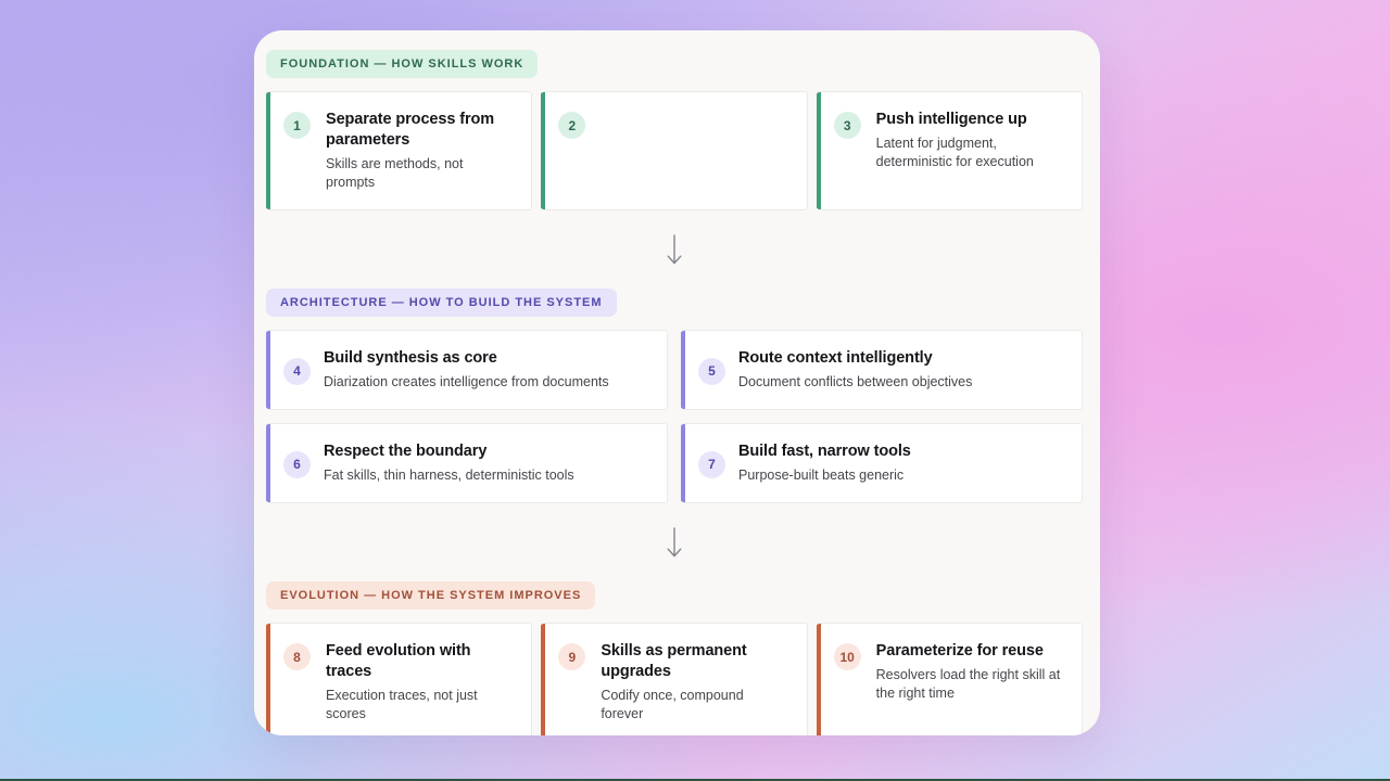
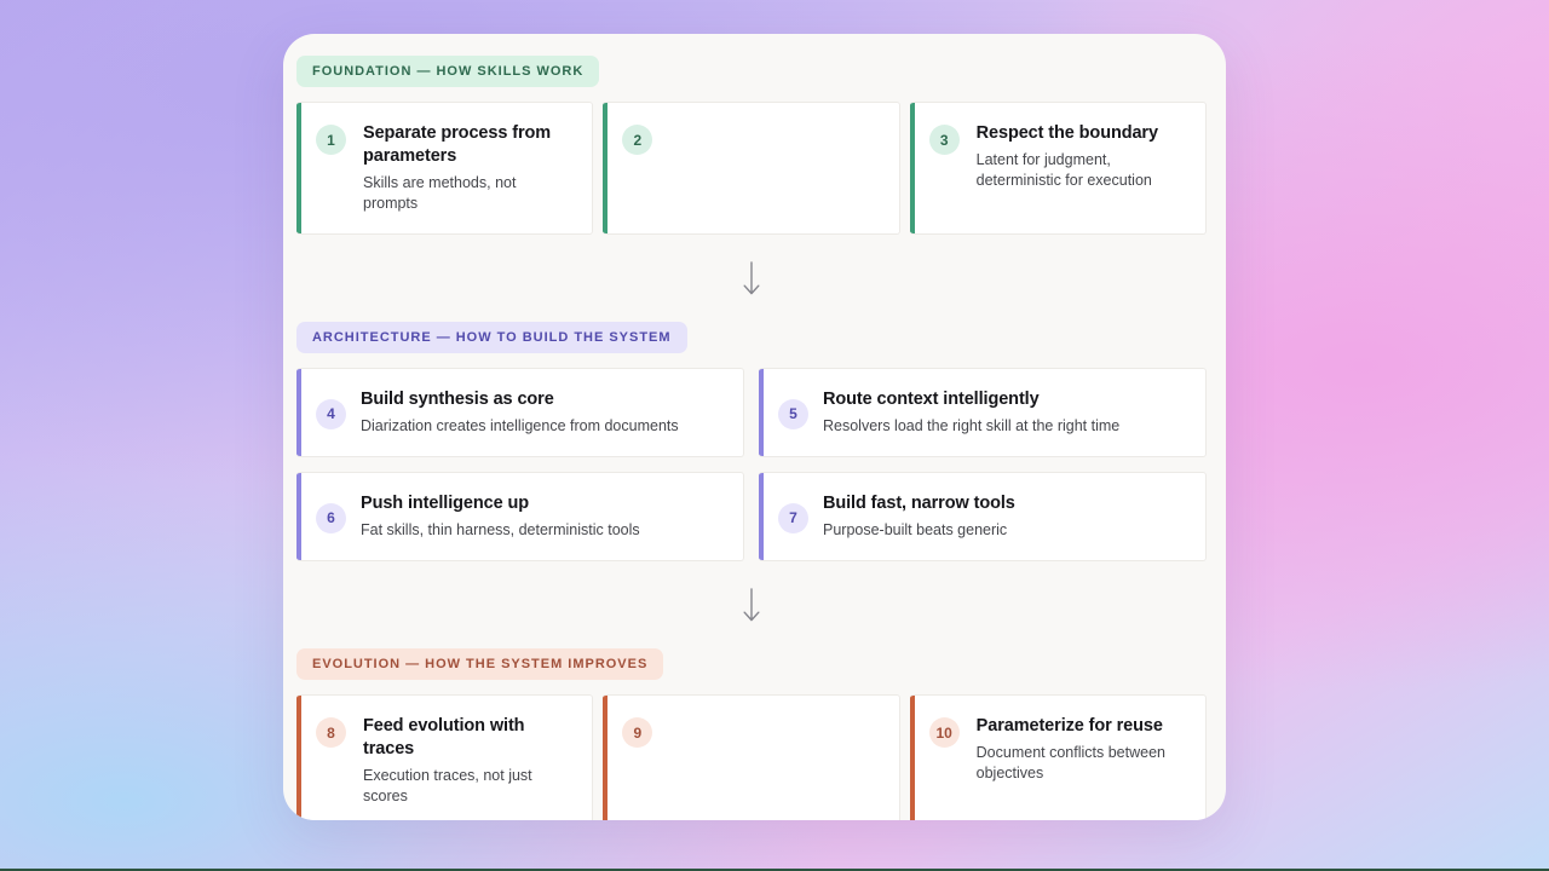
  FOUNDATION — HOW SKILLS WORK
  1
  Separate process from parameters
  Skills are methods, not prompts
  2
  3
- Push intelligence up
+ Respect the boundary
  Latent for judgment, deterministic for execution
  ARCHITECTURE — HOW TO BUILD THE SYSTEM
  4
  Build synthesis as core
  Diarization creates intelligence from documents
  5
  Route context intelligently
- Document conflicts between objectives
+ Resolvers load the right skill at the right time
  6
- Respect the boundary
+ Push intelligence up
  Fat skills, thin harness, deterministic tools
  7
  Build fast, narrow tools
  Purpose-built beats generic
  EVOLUTION — HOW THE SYSTEM IMPROVES
  8
  Feed evolution with traces
  Execution traces, not just scores
  9
- Skills as permanent upgrades
- Codify once, compound forever
  10
  Parameterize for reuse
- Resolvers load the right skill at the right time
+ Document conflicts between objectives
